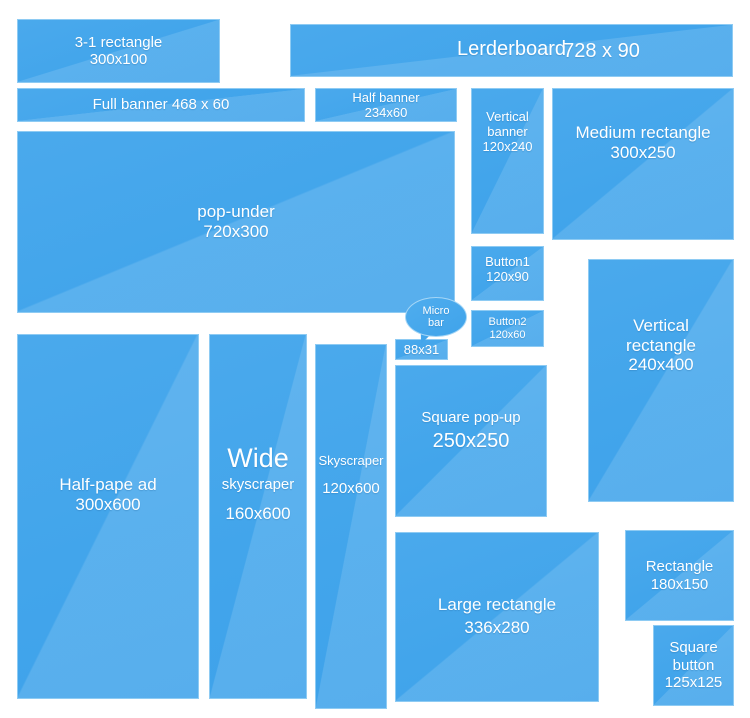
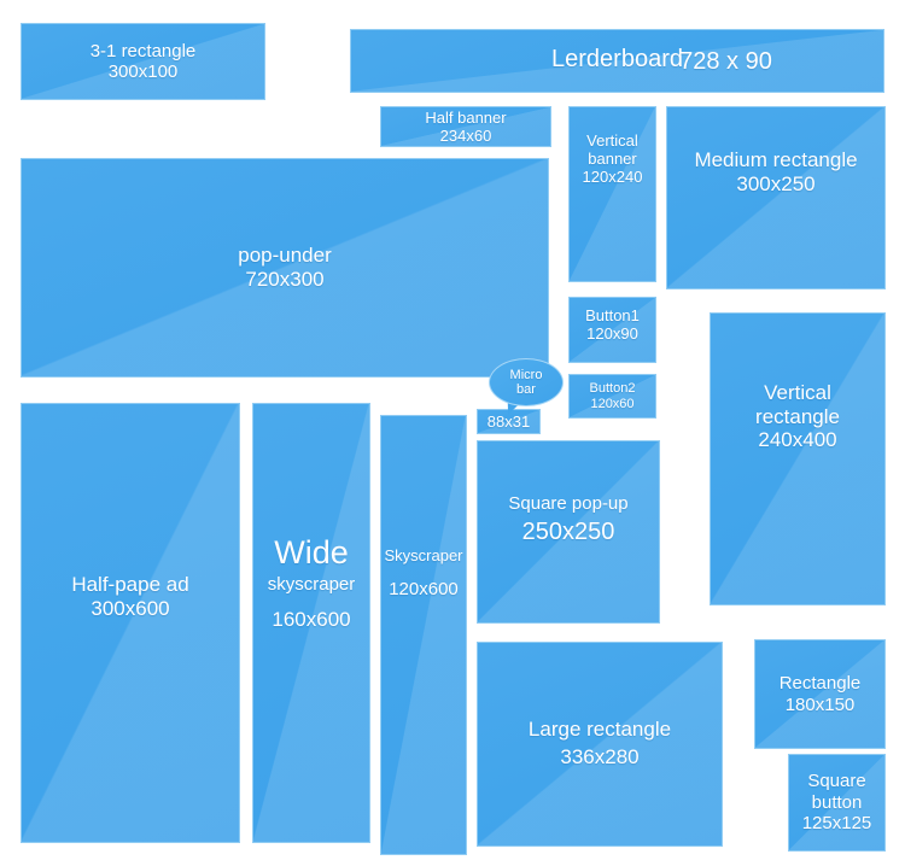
  3-1 rectangle
  300x100
  Lerderboard
  728 x 90
- Full banner 468 x 60
  Half banner
  234x60
  Vertical
  banner
  120x240
  Medium rectangle
  300x250
  pop-under
  720x300
  Button1
  120x90
  Button2
  120x60
  Vertical
  rectangle
  240x400
  Half-pape ad
  300x600
  Wide
  skyscraper
  160x600
  Skyscraper
  120x600
  Micro
  bar
  88x31
  Square pop-up
  250x250
  Large rectangle
  336x280
  Rectangle
  180x150
  Square
  button
  125x125
